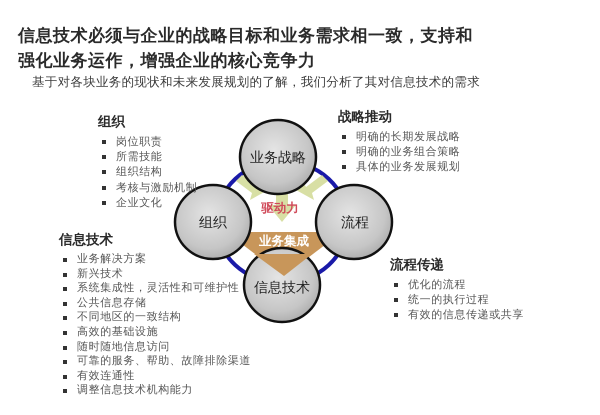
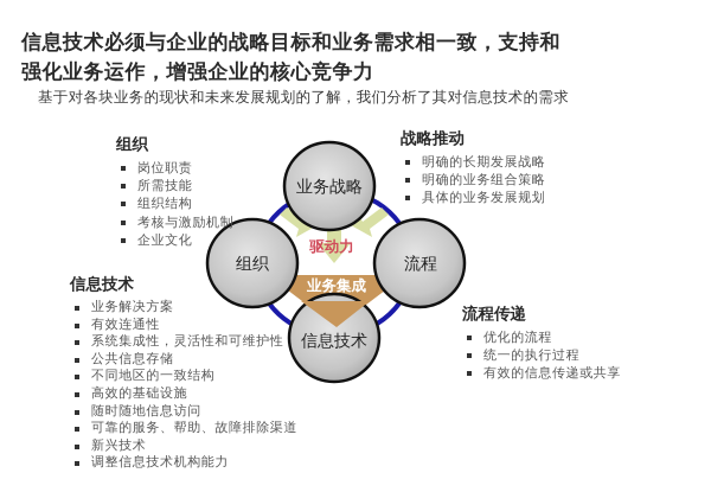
  信息技术必须与企业的战略目标和业务需求相一致，支持和
  强化业务运作，增强企业的核心竞争力
  基于对各块业务的现状和未来发展规划的了解，我们分析了其对信息技术的需求
  业务战略
  组织
  流程
  信息技术
  驱动力
  业务集成
  组织
  岗位职责
  所需技能
  组织结构
  考核与激励机制
  企业文化
  战略推动
  明确的长期发展战略
  明确的业务组合策略
  具体的业务发展规划
  信息技术
  业务解决方案
- 新兴技术
+ 有效连通性
  系统集成性，灵活性和可维护性
  公共信息存储
  不同地区的一致结构
  高效的基础设施
  随时随地信息访问
  可靠的服务、帮助、故障排除渠道
- 有效连通性
+ 新兴技术
  调整信息技术机构能力
  流程传递
  优化的流程
  统一的执行过程
  有效的信息传递或共享
